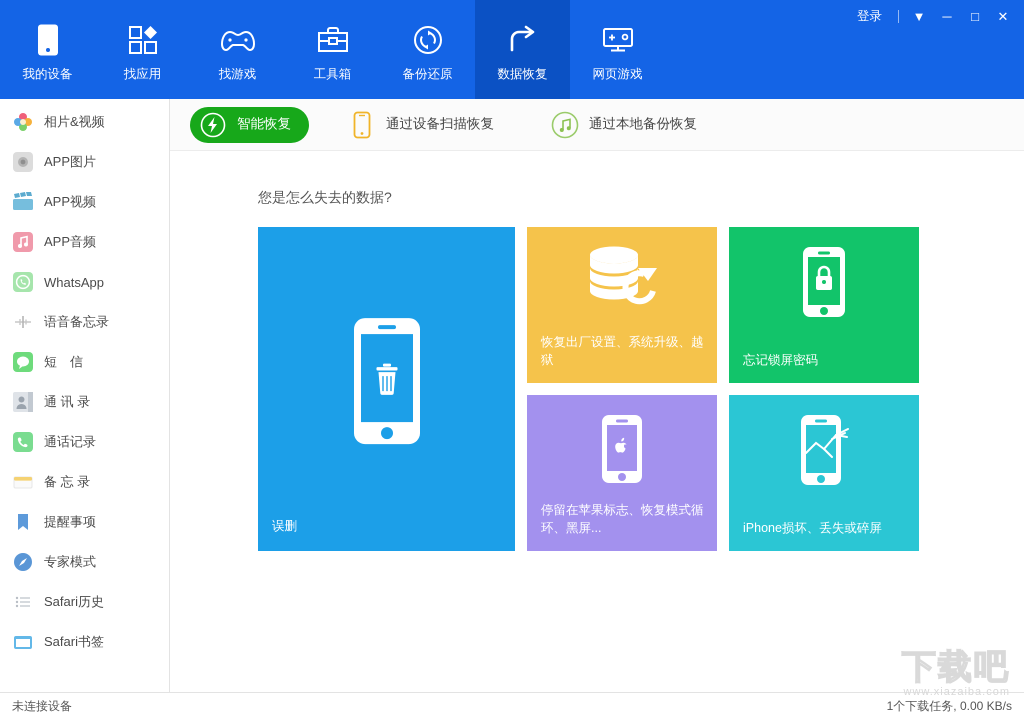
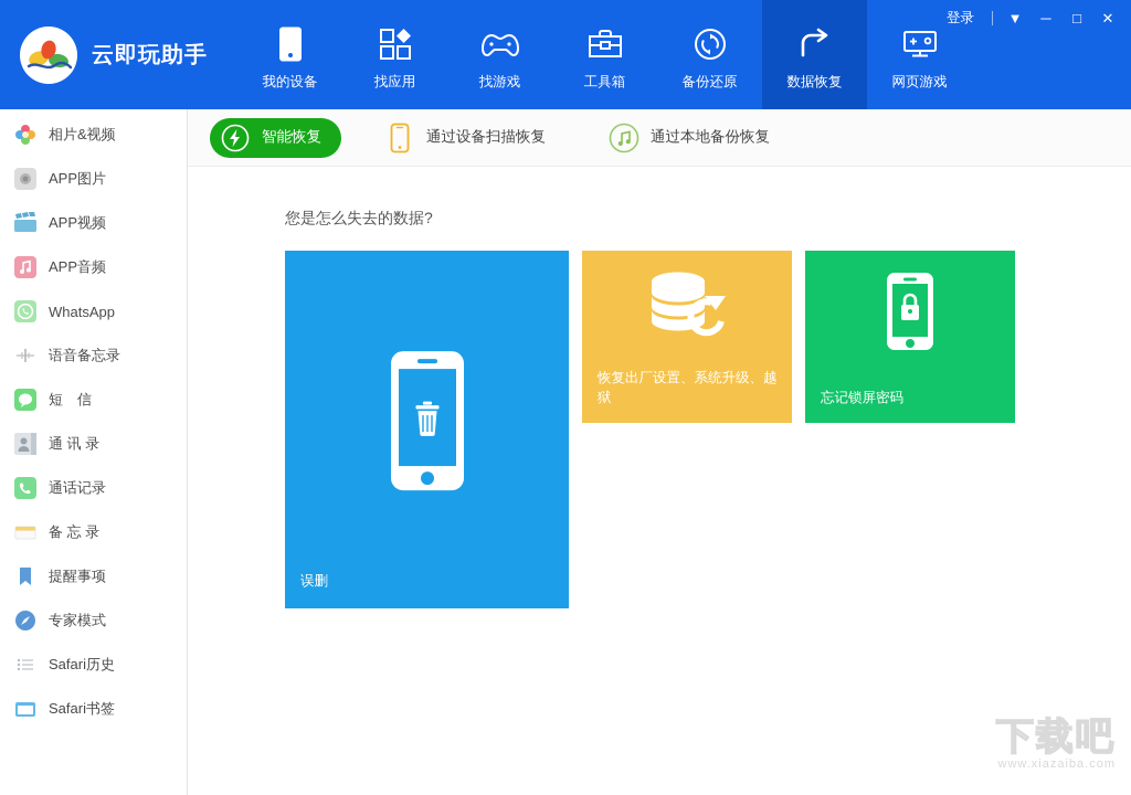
+ 云即玩助手
  我的设备
  找应用
  找游戏
  工具箱
  备份还原
  数据恢复
  网页游戏
  登录
  ▼
  ─
  □
  ✕
  相片&视频
  APP图片
  APP视频
  APP音频
  WhatsApp
  语音备忘录
  短 信
  通 讯 录
  通话记录
  备 忘 录
  提醒事项
  专家模式
  Safari历史
  Safari书签
  智能恢复
  通过设备扫描恢复
  通过本地备份恢复
  您是怎么失去的数据?
  误删
  恢复出厂设置、系统升级、越狱
  忘记锁屏密码
- 停留在苹果标志、恢复模式循环、黑屏...
- iPhone损坏、丢失或碎屏
- 未连接设备
- 1个下载任务, 0.00 KB/s
  下载吧
  www.xiazaiba.com
